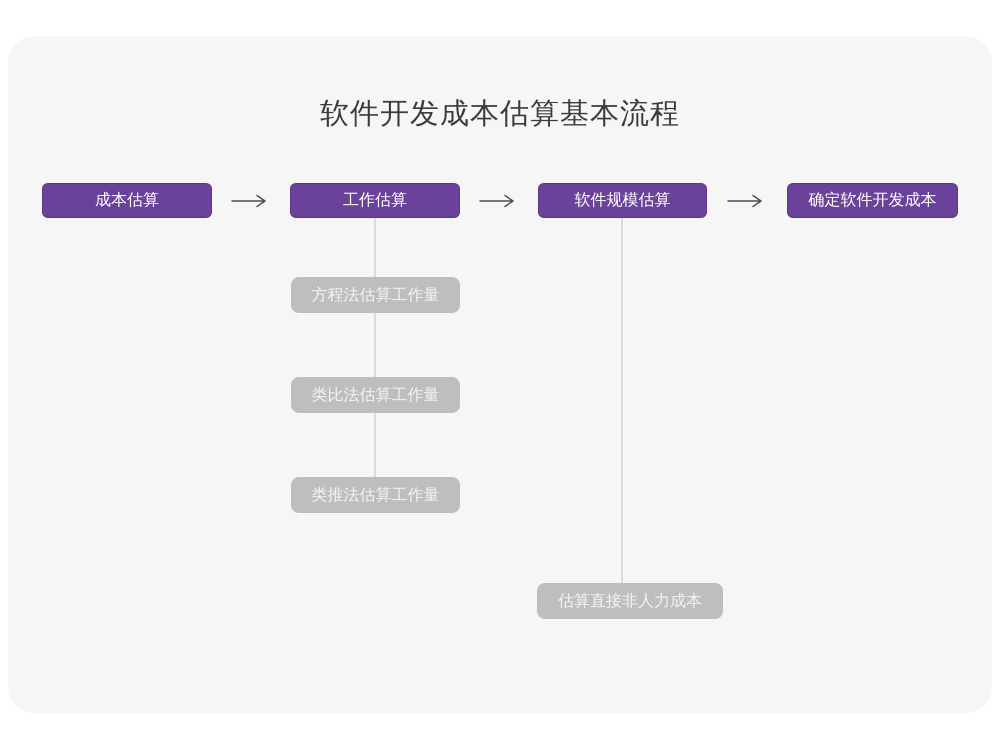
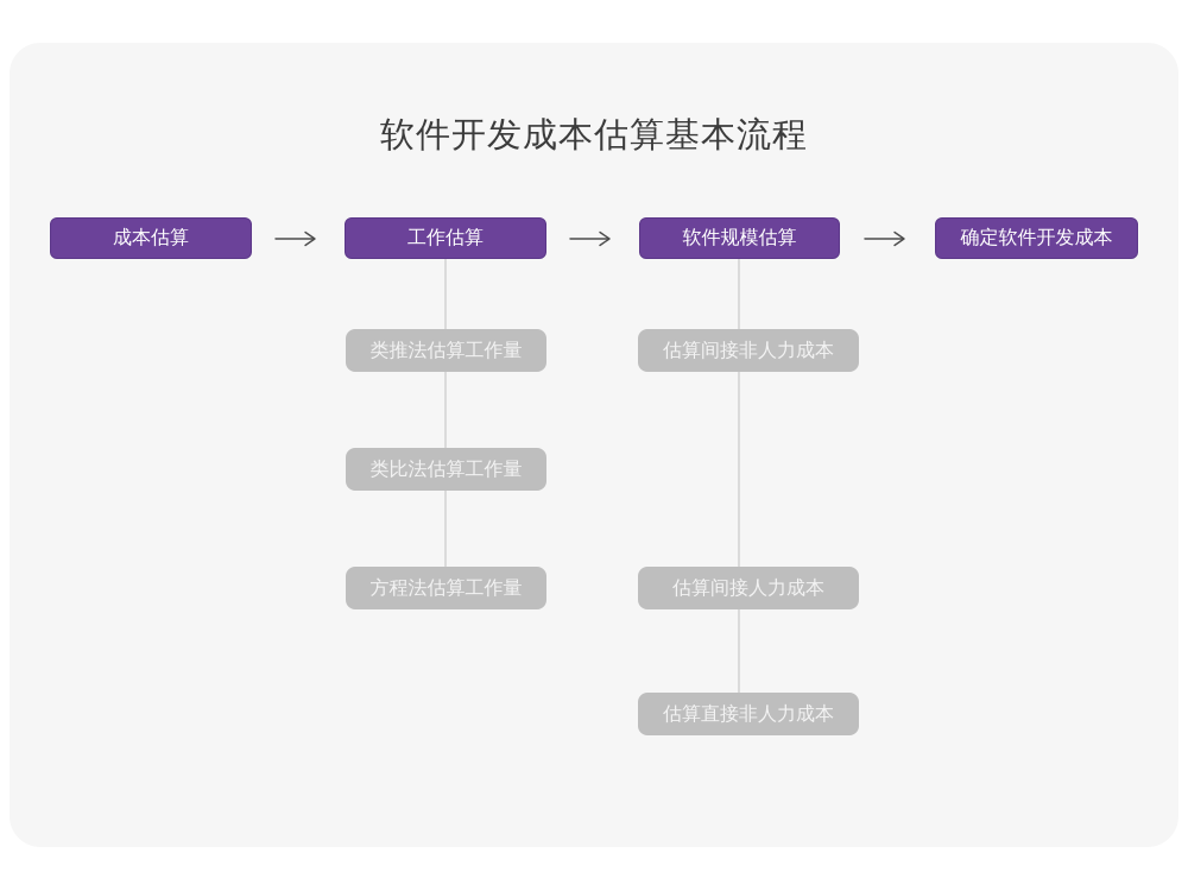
  软件开发成本估算基本流程
  成本估算
  工作估算
  软件规模估算
  确定软件开发成本
- 方程法估算工作量
+ 类推法估算工作量
  类比法估算工作量
- 类推法估算工作量
+ 方程法估算工作量
+ 估算间接非人力成本
+ 估算间接人力成本
  估算直接非人力成本
